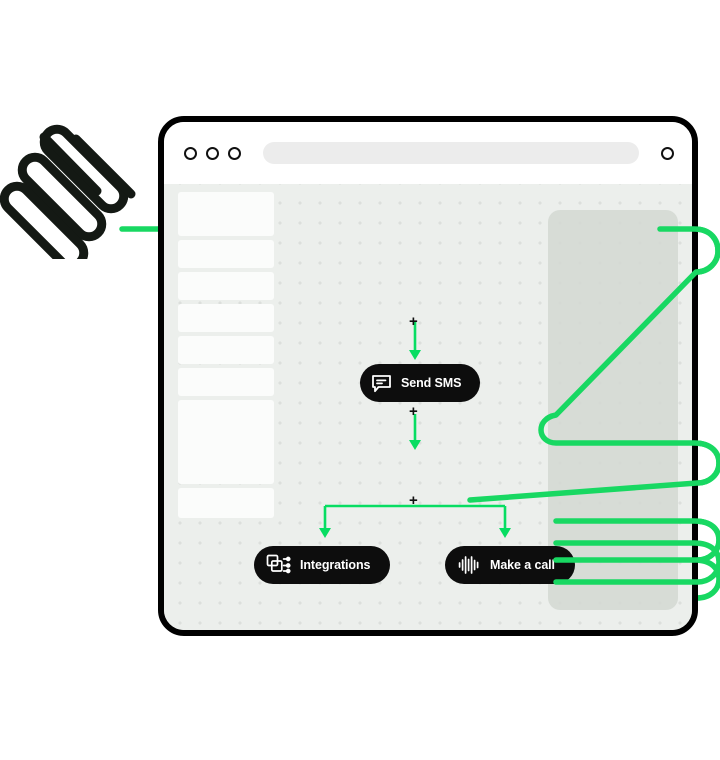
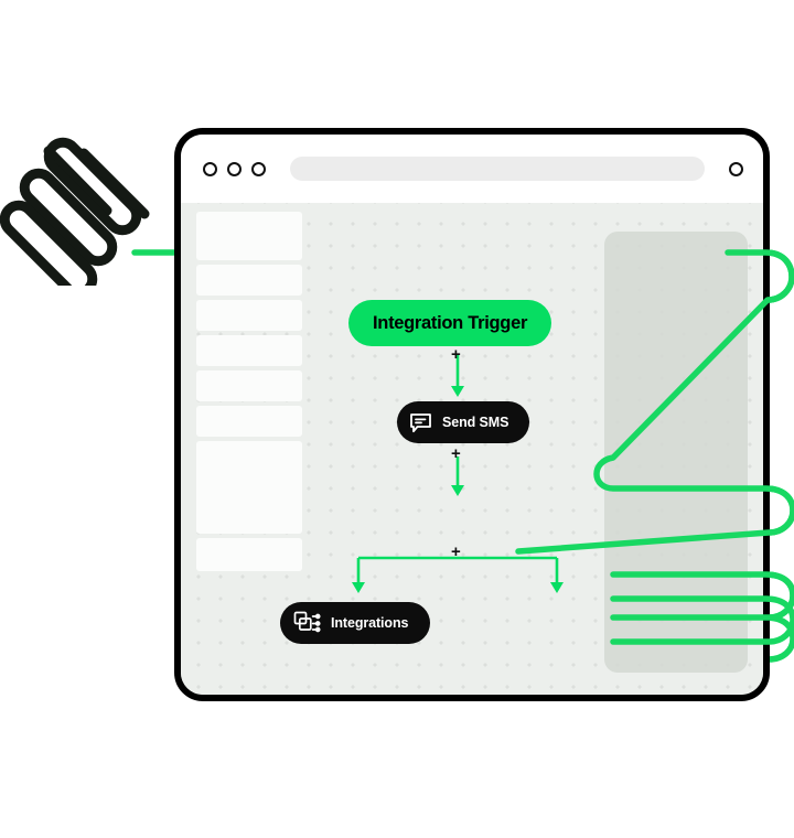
  +
  +
  +
+ Integration Trigger
  Send SMS
  Integrations
- Make a call
